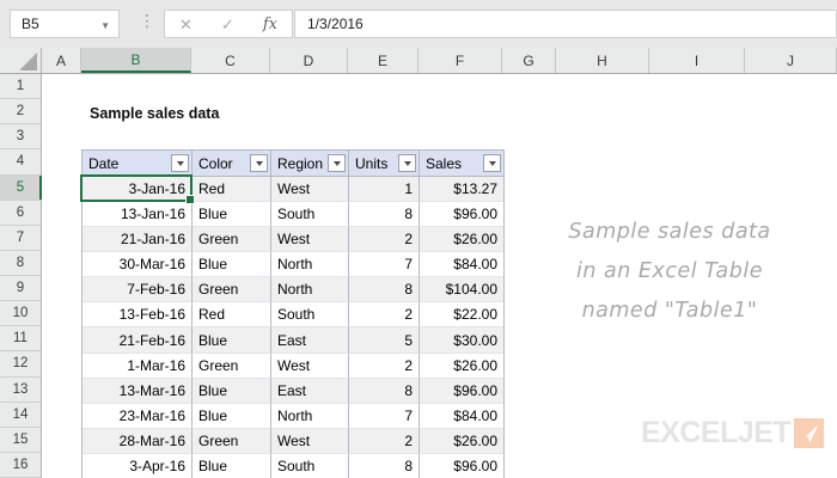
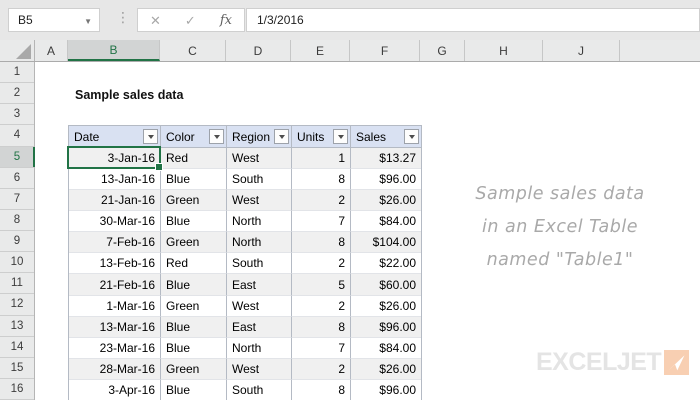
  B5
  ▼
  ⋮
  ✕
  ✓
  fx
  1/3/2016
  A
  B
  C
  D
  E
  F
  G
  H
- I
  J
  1
  2
  3
  4
  5
  6
  7
  8
  9
  10
  11
  12
  13
  14
  15
  16
  Sample sales data
  Date
  Color
  Region
  Units
  Sales
  3-Jan-16
  Red
  West
  1
  $13.27
  13-Jan-16
  Blue
  South
  8
  $96.00
  21-Jan-16
  Green
  West
  2
  $26.00
  30-Mar-16
  Blue
  North
  7
  $84.00
  7-Feb-16
  Green
  North
  8
  $104.00
  13-Feb-16
  Red
  South
  2
  $22.00
  21-Feb-16
  Blue
  East
  5
- $30.00
+ $60.00
  1-Mar-16
  Green
  West
  2
  $26.00
  13-Mar-16
  Blue
  East
  8
  $96.00
  23-Mar-16
  Blue
  North
  7
  $84.00
  28-Mar-16
  Green
  West
  2
  $26.00
  3-Apr-16
  Blue
  South
  8
  $96.00
  Sample sales data
  in an Excel Table
  named "Table1"
  EXCELJET
